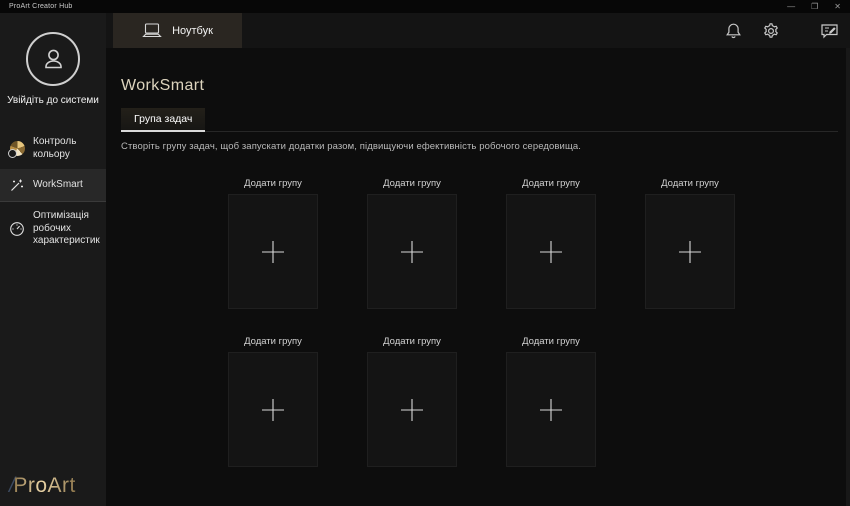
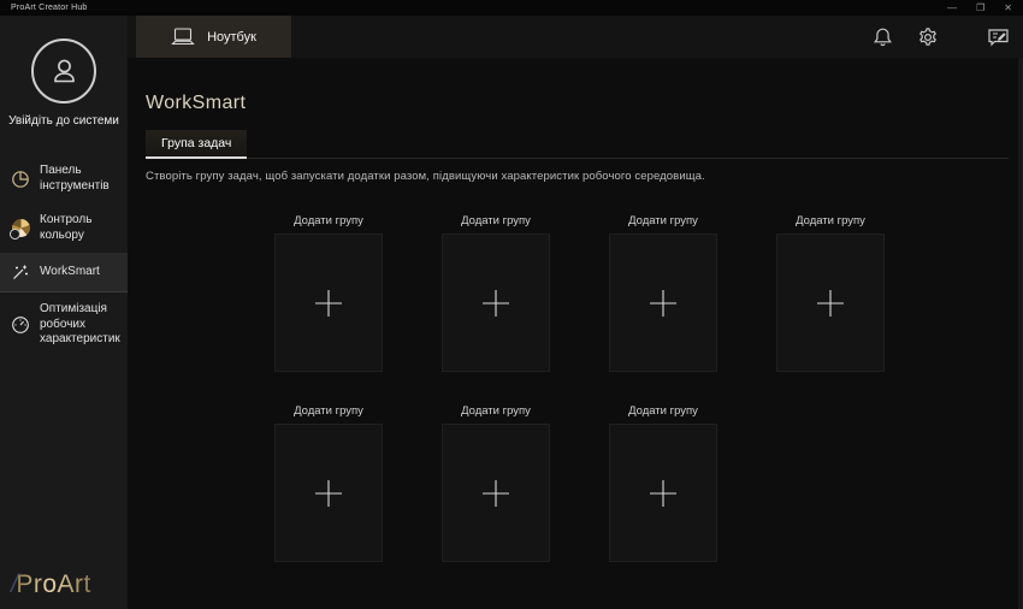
  —
  ❐
  ✕
  Увійдіть до системи
+ Панель інструментів
  Контроль кольору
  WorkSmart
  Оптимізація робочих характеристик
  ProArt
  Ноутбук
  WorkSmart
  Група задач
- Створіть групу задач, щоб запускати додатки разом, підвищуючи ефективність робочого середовища.
+ Створіть групу задач, щоб запускати додатки разом, підвищуючи характеристик робочого середовища.
  Додати групу
  Додати групу
  Додати групу
  Додати групу
  Додати групу
  Додати групу
  Додати групу
